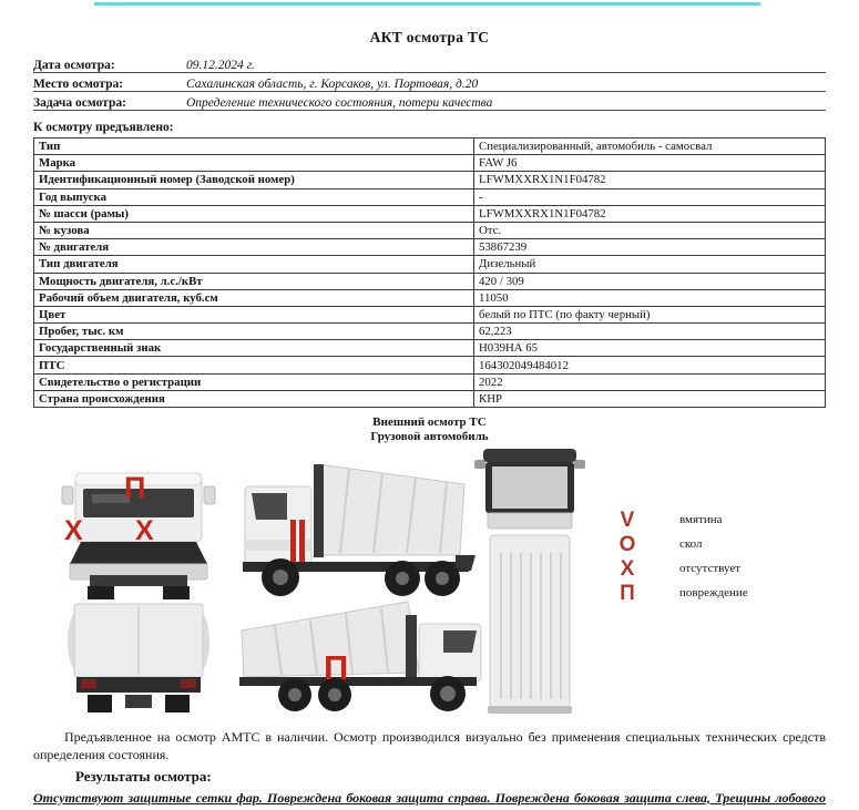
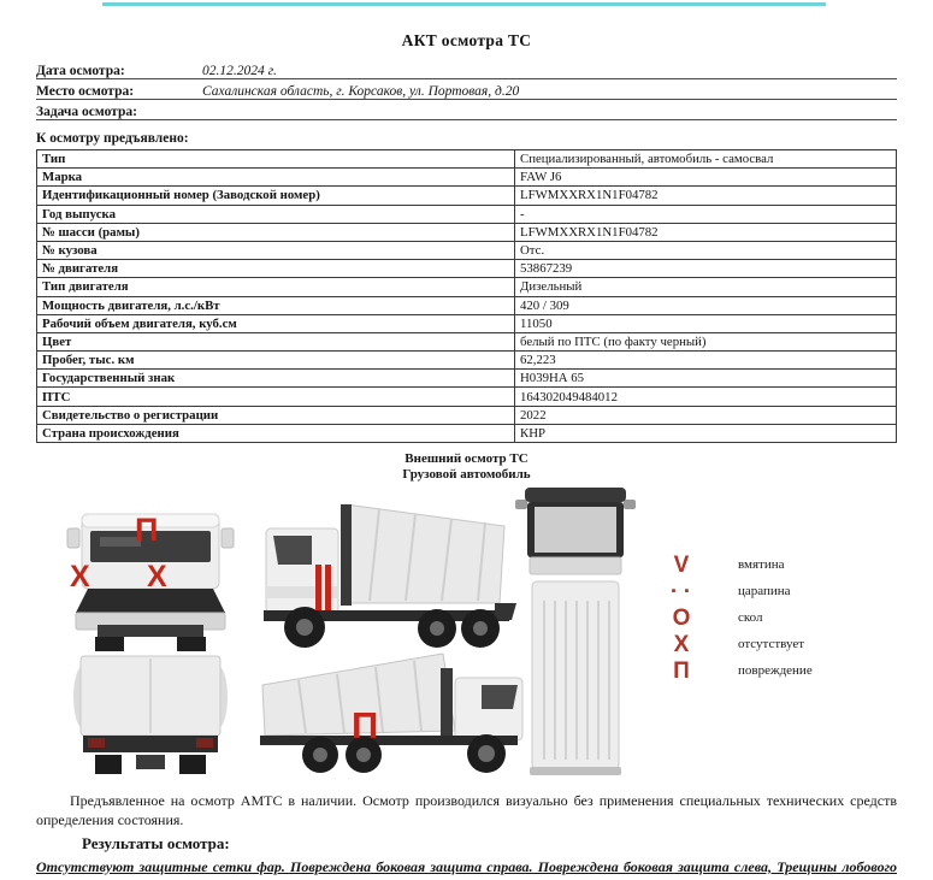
  АКТ осмотра ТС
  Дата осмотра:
- 09.12.2024 г.
+ 02.12.2024 г.
  Место осмотра:
  Сахалинская область, г. Корсаков, ул. Портовая, д.20
  Задача осмотра:
- Определение технического состояния, потери качества
  К осмотру предъявлено:
  Тип	Специализированный, автомобиль - самосвал
  Марка	FAW J6
  Идентификационный номер (Заводской номер)	LFWMXXRX1N1F04782
  Год выпуска	-
  № шасси (рамы)	LFWMXXRX1N1F04782
  № кузова	Отс.
  № двигателя	53867239
  Тип двигателя	Дизельный
  Мощность двигателя, л.с./кВт	420 / 309
  Рабочий объем двигателя, куб.см	11050
  Цвет	белый по ПТС (по факту черный)
  Пробег, тыс. км	62,223
  Государственный знак	Н039НА 65
  ПТС	164302049484012
  Свидетельство о регистрации	2022
  Страна происхождения	КНР
  Внешний осмотр ТС
  Грузовой автомобиль
  П
  Х
  Х
  П
  V
  вмятина
+ ▪ ▪
+ царапина
  О
  скол
  Х
  отсутствует
  П
  повреждение
  Предъявленное на осмотр АМТС в наличии. Осмотр производился визуально без применения специальных технических средств определения состояния.
  Результаты осмотра:
